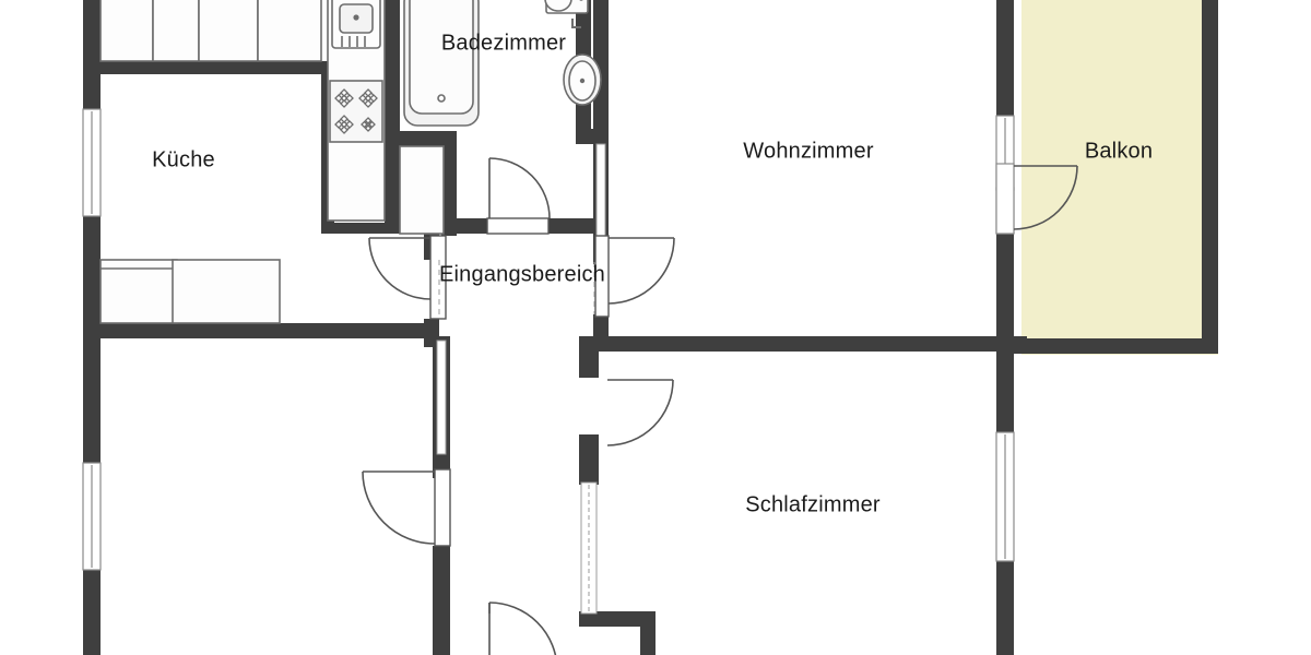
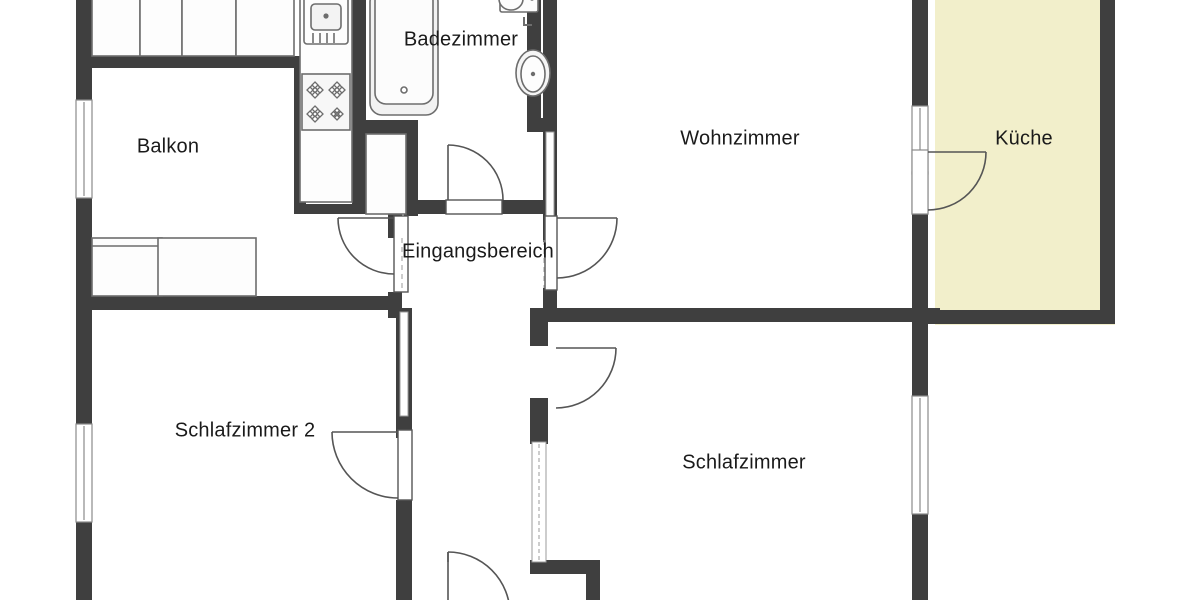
- Küche
+ Balkon
  Badezimmer
  Wohnzimmer
- Balkon
+ Küche
  Eingangsbereich
+ Schlafzimmer 2
  Schlafzimmer
